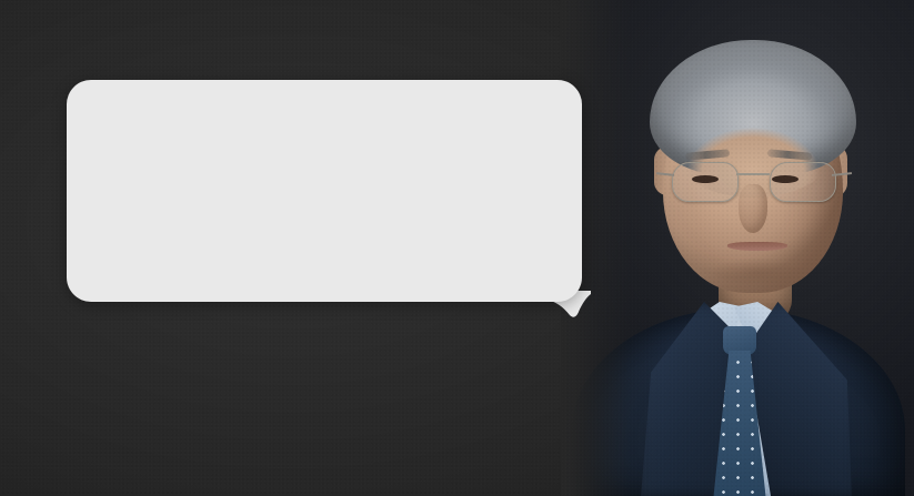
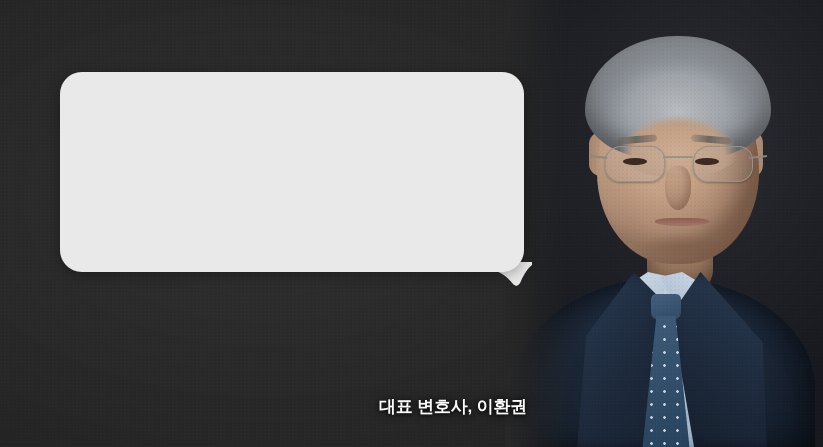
+ 대표 변호사, 이환권
